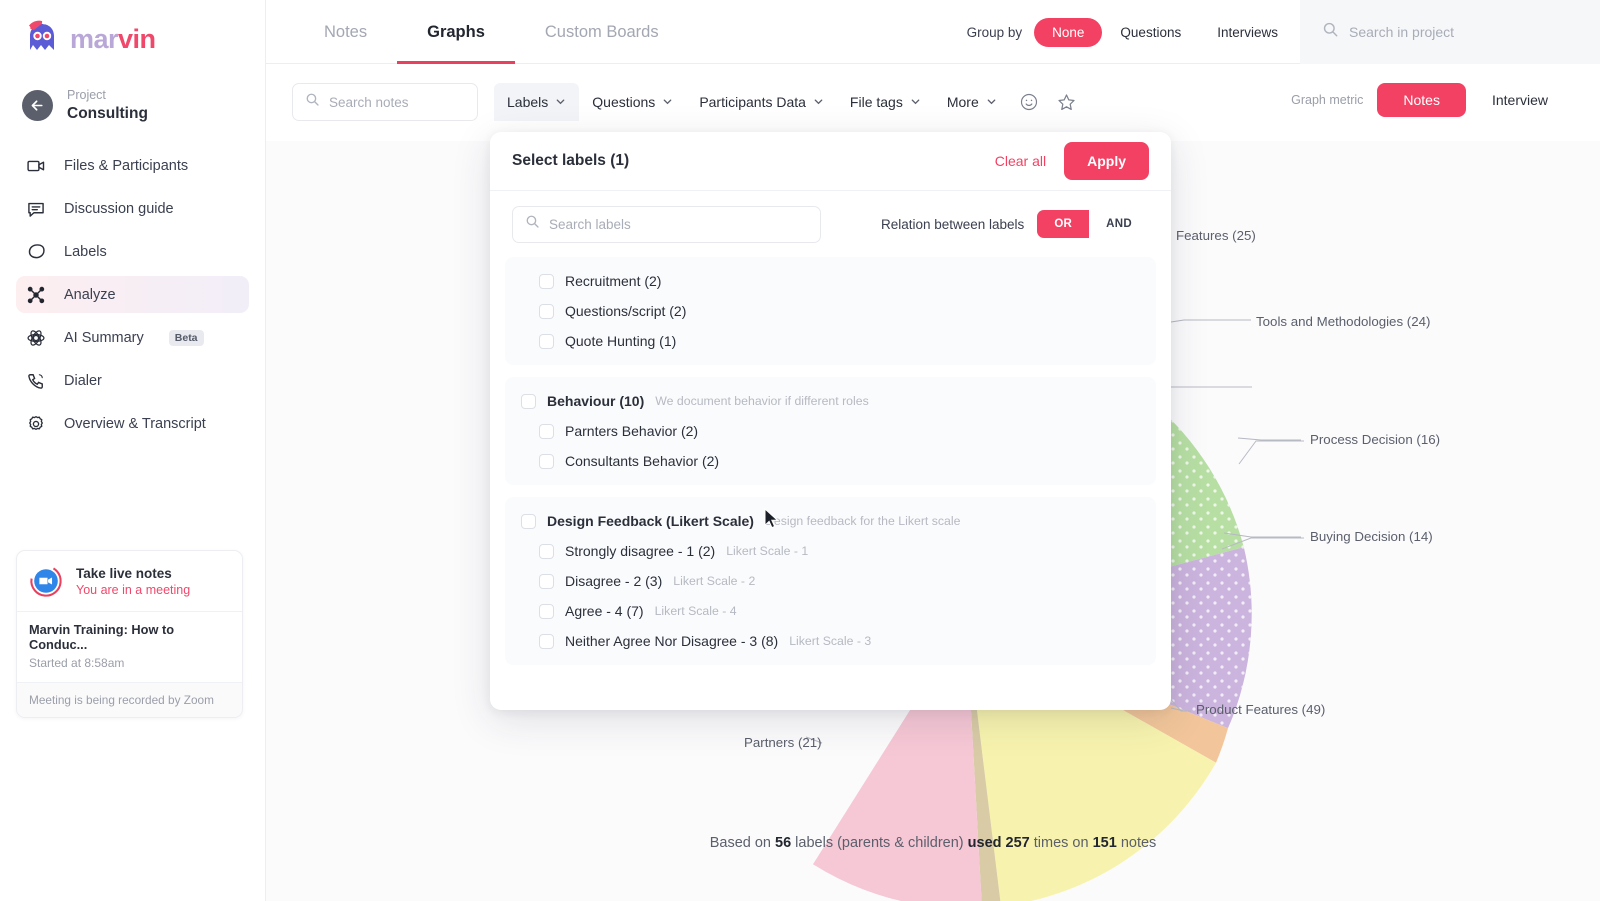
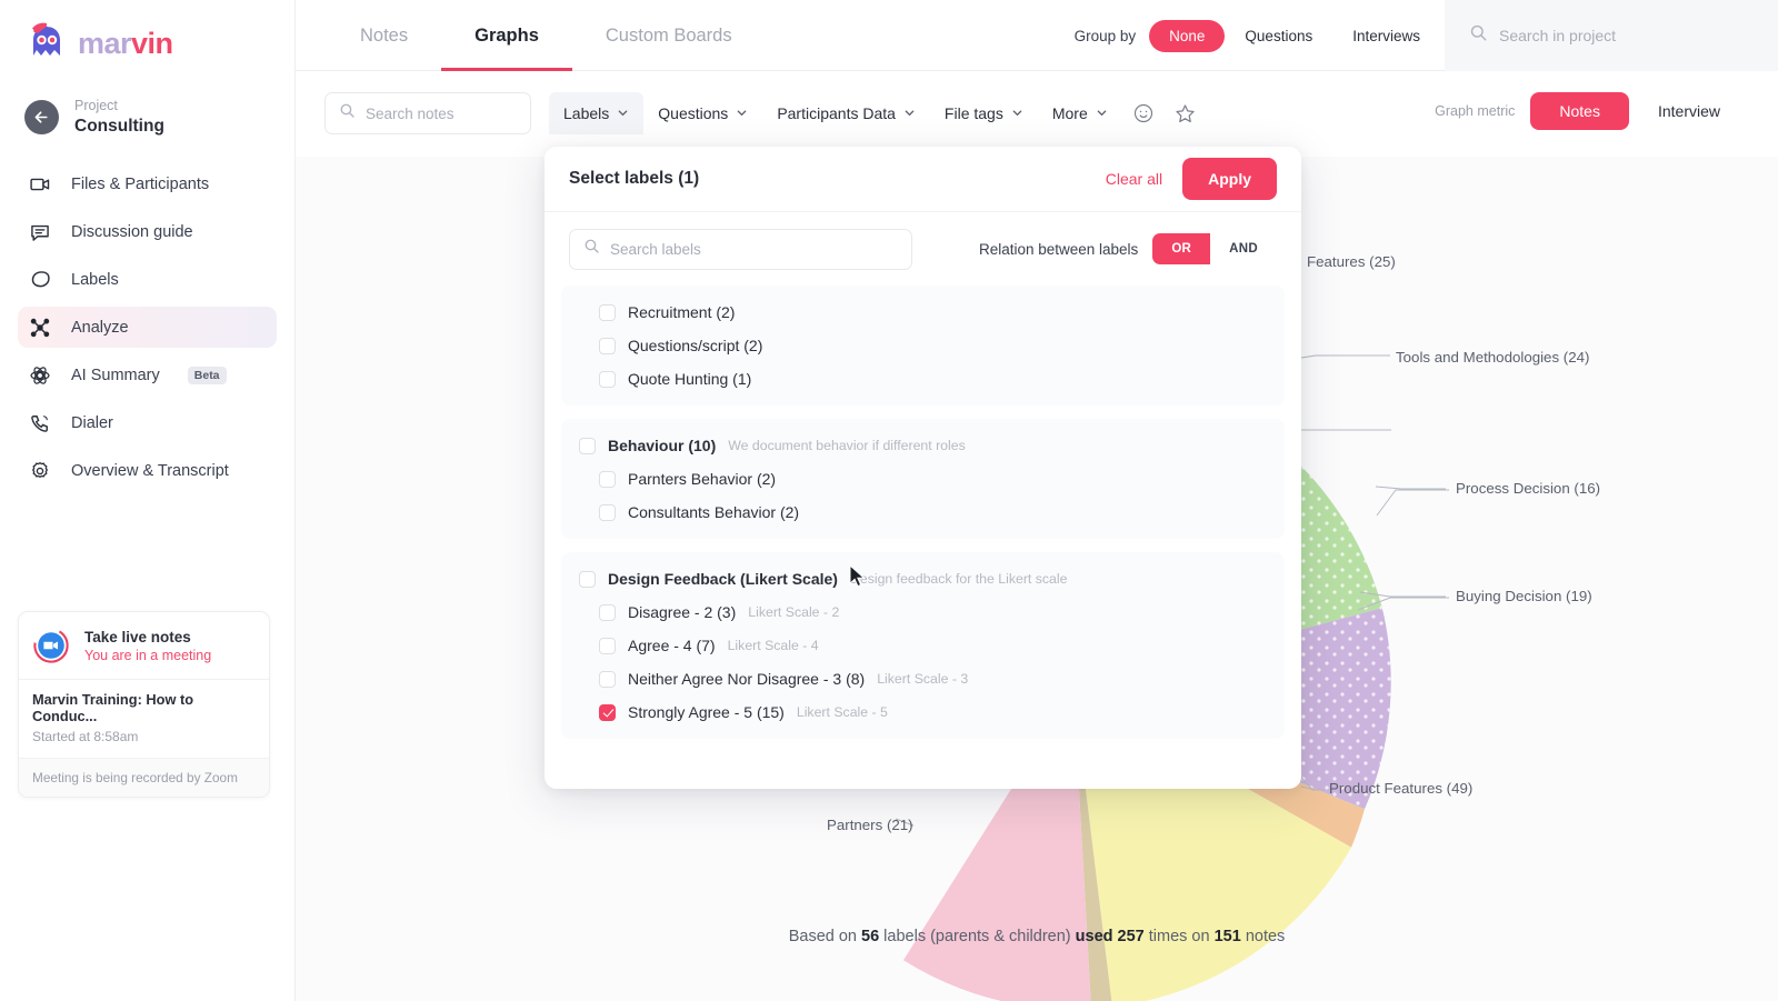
  Features (25)
  Tools and Methodologies (24)
  Process Decision (16)
- Buying Decision (14)
+ Buying Decision (19)
  Product Features (49)
  Partners (21)
  Based on 56 labels (parents & children) used 257 times on 151 notes
  marvin
  Project
  Consulting
  Files & Participants
  Discussion guide
  Labels
  Analyze
  AI Summary
  Beta
  Dialer
  Overview & Transcript
  Take live notes
  You are in a meeting
  Marvin Training: How to Conduc...
  Started at 8:58am
  Meeting is being recorded by Zoom
  Notes
  Graphs
  Custom Boards
  Group by
  None
  Questions
  Interviews
  Search in project
  Search notes
  Labels
  Questions
  Participants Data
  File tags
  More
  Graph metric
  Notes
  Interview
  Select labels (1)
  Clear all
  Apply
  Search labels
  Relation between labels
  OR
  AND
  Recruitment (2)
  Questions/script (2)
  Quote Hunting (1)
  Behaviour (10)
  We document behavior if different roles
  Parnters Behavior (2)
  Consultants Behavior (2)
  Design Feedback (Likert Scale)
  esign feedback for the Likert scale
- Strongly disagree - 1 (2)
- Likert Scale - 1
  Disagree - 2 (3)
  Likert Scale - 2
  Agree - 4 (7)
  Likert Scale - 4
  Neither Agree Nor Disagree - 3 (8)
  Likert Scale - 3
+ Strongly Agree - 5 (15)
+ Likert Scale - 5
